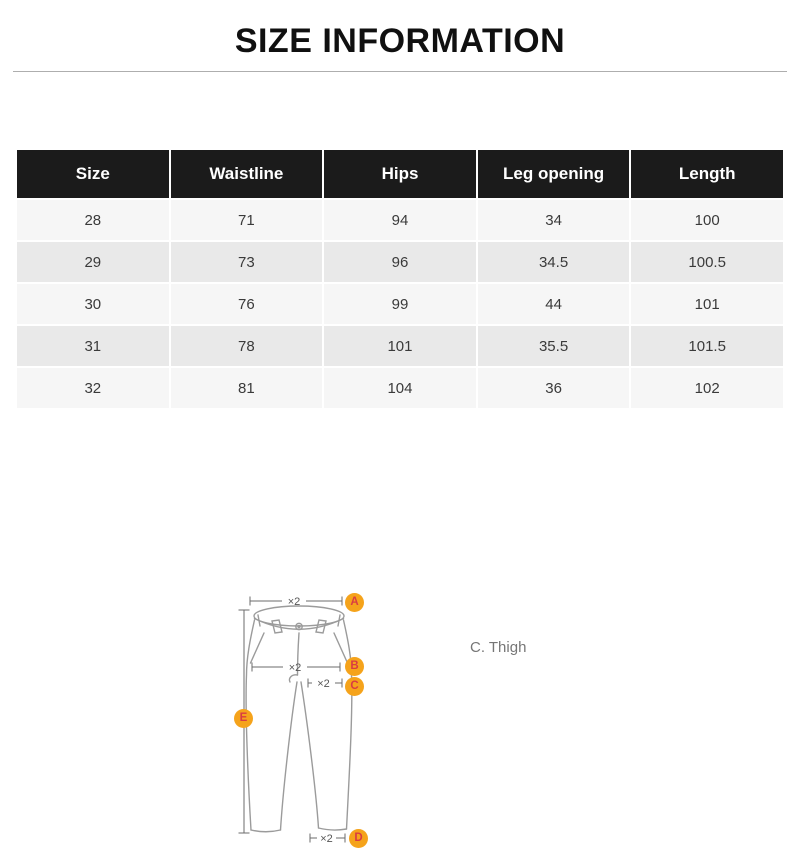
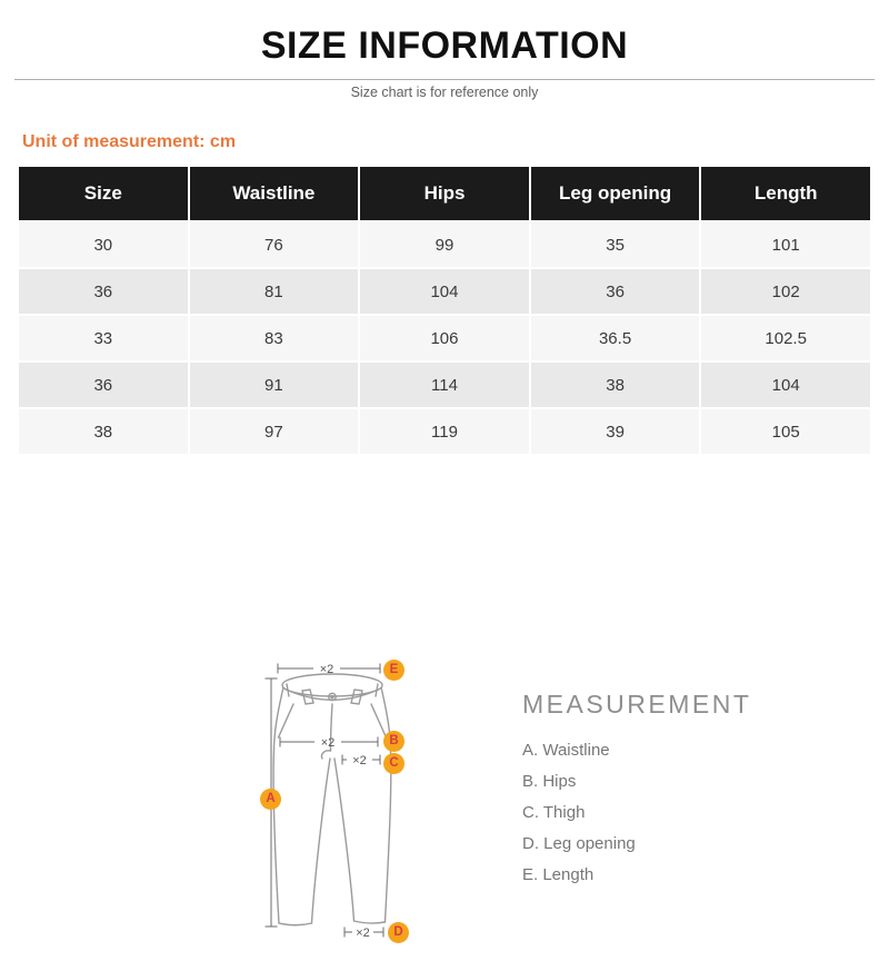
  SIZE INFORMATION
+ Size chart is for reference only
+ Unit of measurement: cm
  Size	Waistline	Hips	Leg opening	Length
- 28	71	94	34	100
- 29	73	96	34.5	100.5
- 30	76	99	44	101
+ 30	76	99	35	101
- 31	78	101	35.5	101.5
- 32	81	104	36	102
+ 36	81	104	36	102
+ 33	83	106	36.5	102.5
+ 36	91	114	38	104
+ 38	97	119	39	105
  ×2
  ×2
  ×2
  ×2
- A
+ E
  B
  C
  D
- E
+ A
+ MEASUREMENT
+ A. Waistline
+ B. Hips
  C. Thigh
+ D. Leg opening
+ E. Length
